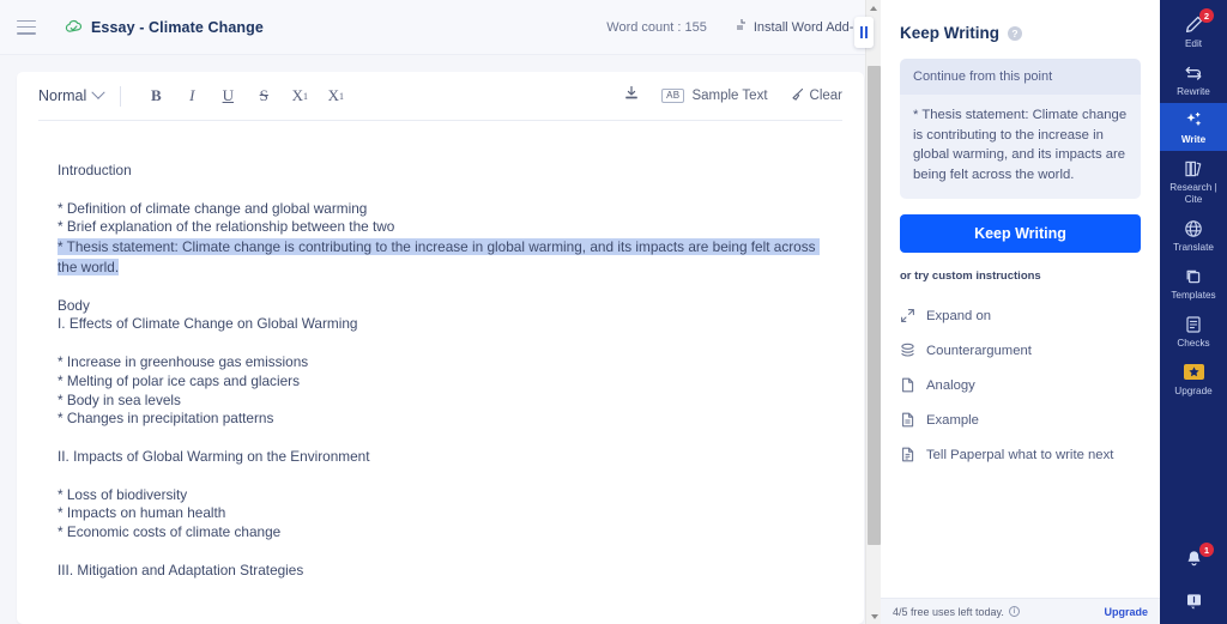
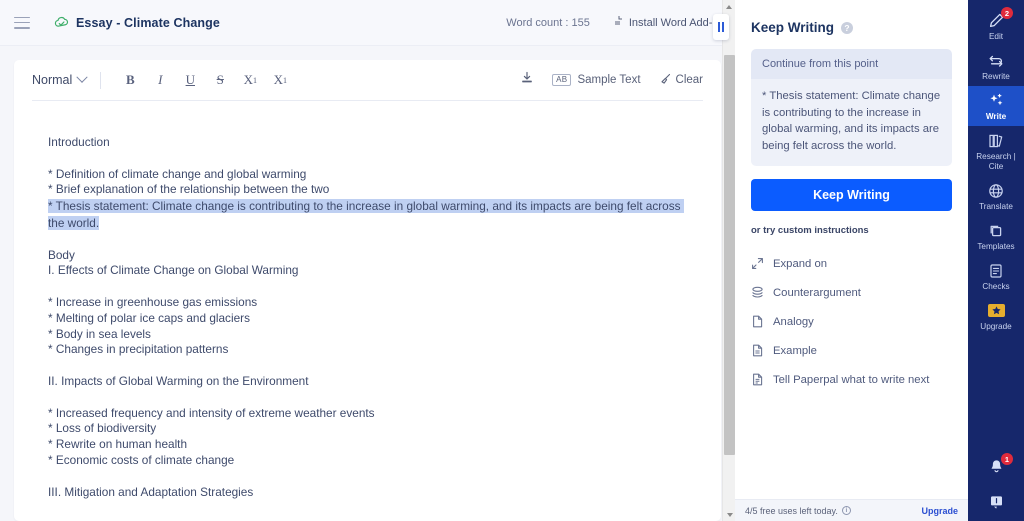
  Essay - Climate Change
  Word count : 155
  Install Word Add-
  Normal
  B
  I
  U
  S
  X
  1
  X
  1
  AB
  Sample Text
  Clear
  Introduction
  * Definition of climate change and global warming
  * Brief explanation of the relationship between the two
  * Thesis statement: Climate change is contributing to the increase in global warming, and its impacts are being felt across the world.
  Body
  I. Effects of Climate Change on Global Warming
  * Increase in greenhouse gas emissions
  * Melting of polar ice caps and glaciers
  * Body in sea levels
  * Changes in precipitation patterns
  II. Impacts of Global Warming on the Environment
+ * Increased frequency and intensity of extreme weather events
  * Loss of biodiversity
- * Impacts on human health
+ * Rewrite on human health
  * Economic costs of climate change
  III. Mitigation and Adaptation Strategies
  Keep Writing
  ?
  Continue from this point
  * Thesis statement: Climate change is contributing to the increase in global warming, and its impacts are being felt across the world.
  Keep Writing
  or try custom instructions
  Expand on
  Counterargument
  Analogy
  Example
  Tell Paperpal what to write next
  4/5 free uses left today.
  Upgrade
  2
  Edit
  Rewrite
  Write
  Research | Cite
  Translate
  Templates
  Checks
  Upgrade
  1
